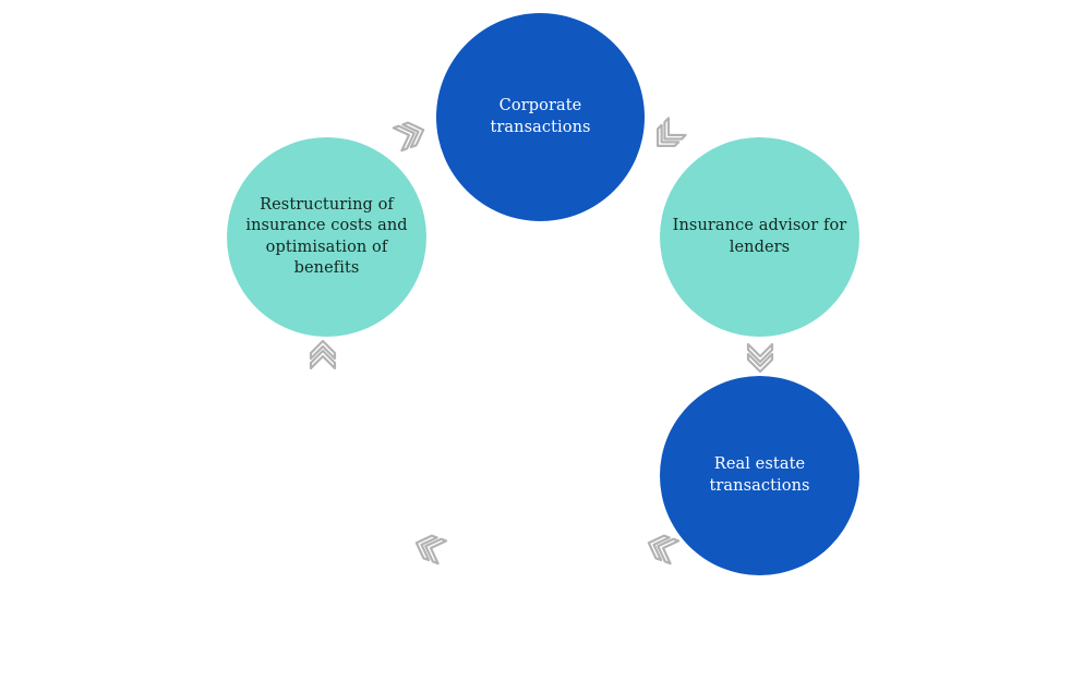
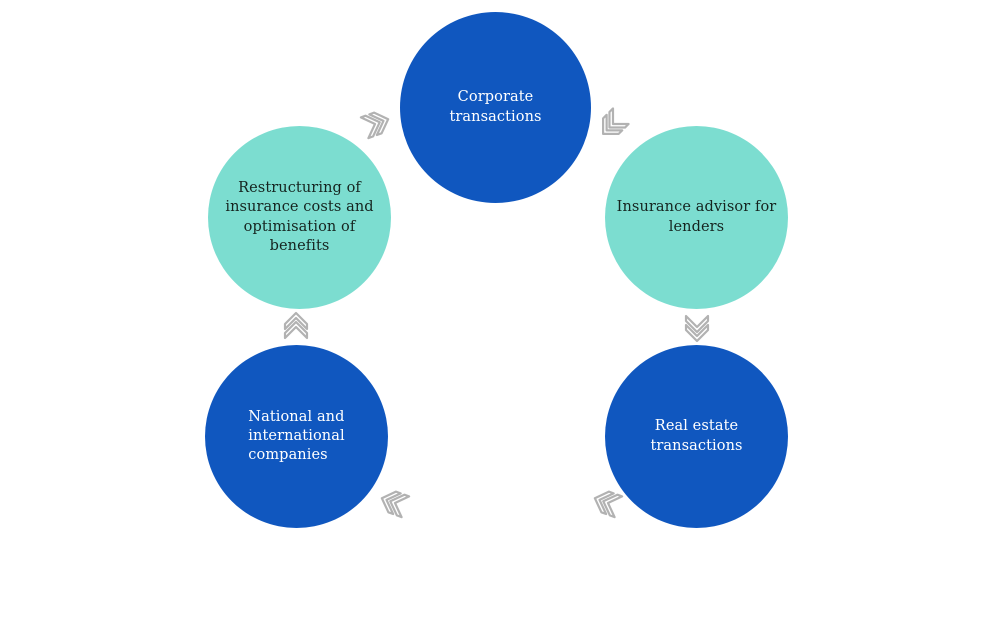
  Corporate
  transactions
  Insurance advisor for
  lenders
  Real estate
  transactions
+ National and
+ international
+ companies
  Restructuring of
  insurance costs and
  optimisation of benefits
